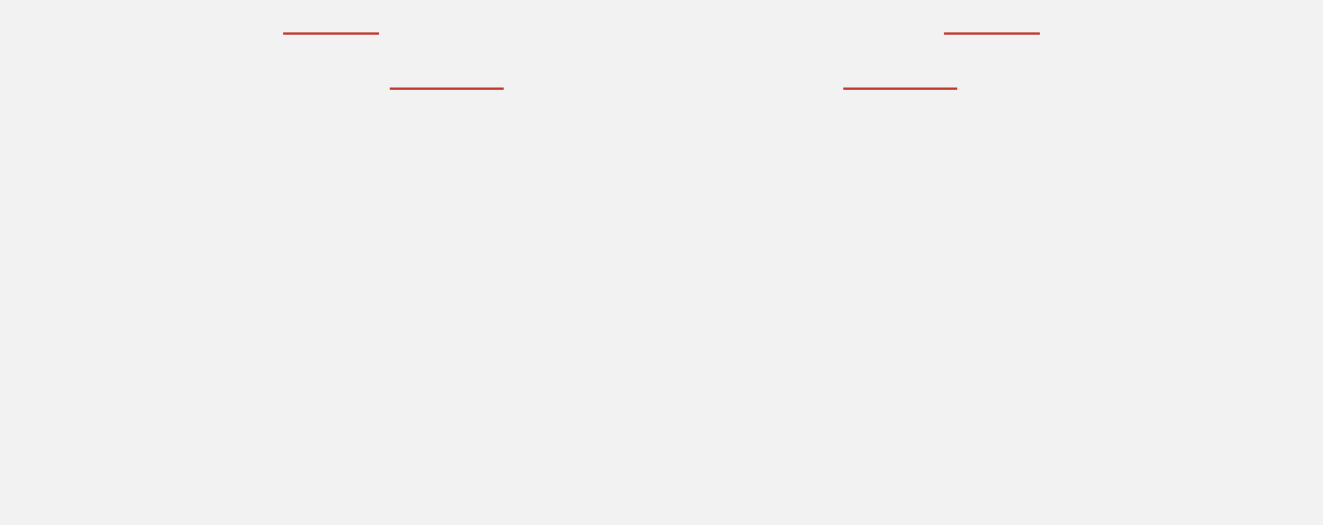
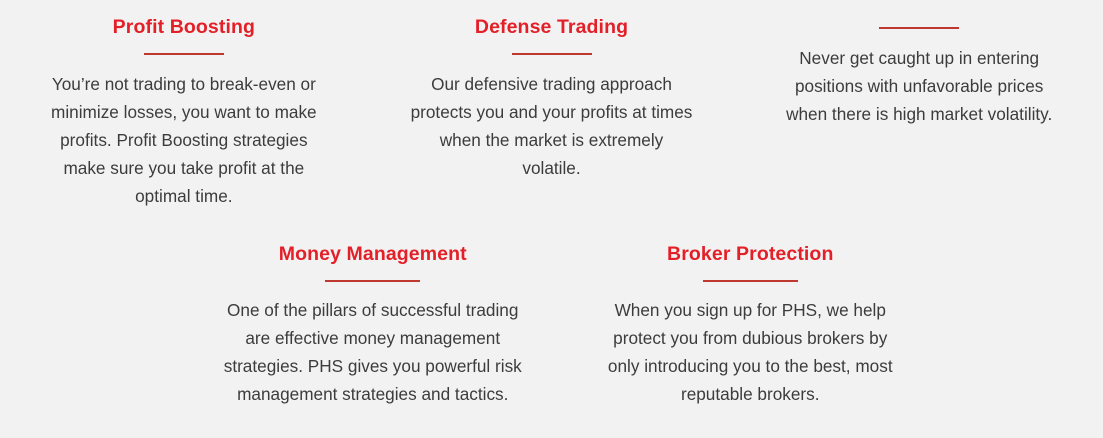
+ Profit Boosting
+ You’re not trading to break-even or minimize losses, you want to make profits. Profit Boosting strategies make sure you take profit at the optimal time.
+ Defense Trading
+ Our defensive trading approach protects you and your profits at times when the market is extremely volatile.
+ Never get caught up in entering positions with unfavorable prices when there is high market volatility.
+ Money Management
+ One of the pillars of successful trading are effective money management strategies. PHS gives you powerful risk management strategies and tactics.
+ Broker Protection
+ When you sign up for PHS, we help protect you from dubious brokers by only introducing you to the best, most reputable brokers.
